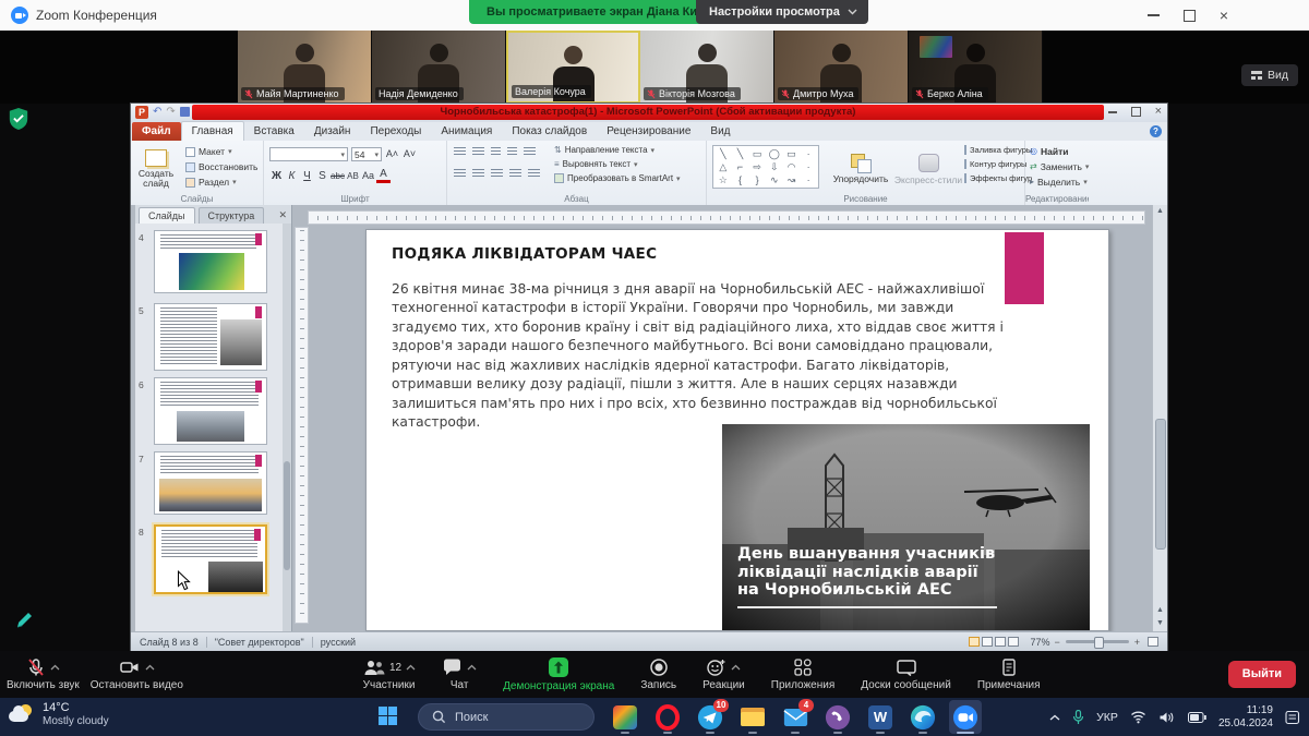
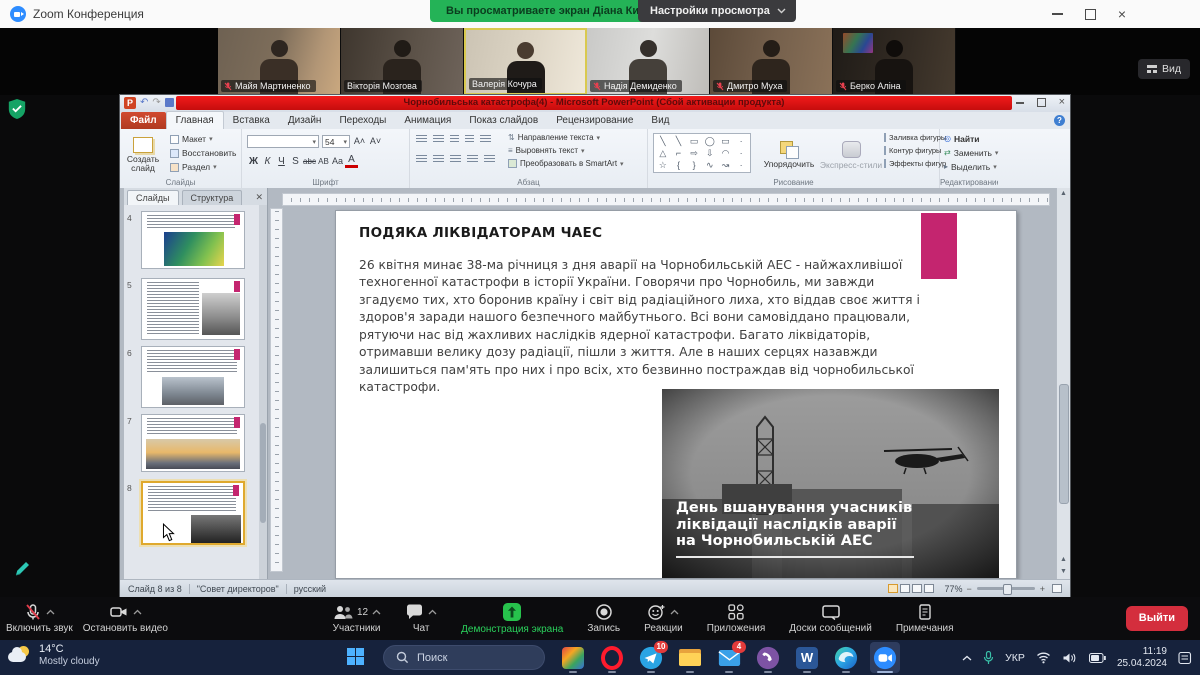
  Zoom Конференция
  Вы просматриваете экран Діана Ки
  Настройки просмотра
  ×
  Майя Мартиненко
- Надія Демиденко
+ Вікторія Мозгова
  Валерія Кочура
- Вікторія Мозгова
+ Надія Демиденко
  Дмитро Муха
  Берко Аліна
  Вид
  P
  ↶
  ↷
- Чорнобильська катастрофа(1) - Microsoft PowerPoint (Сбой активации продукта)
+ Чорнобильська катастрофа(4) - Microsoft PowerPoint (Сбой активации продукта)
  ×
  Файл
  Главная
  Вставка
  Дизайн
  Переходы
  Анимация
  Показ слайдов
  Рецензирование
  Вид
  ?
  Создать слайд
  Макет
  Восстановить
  Раздел
  Слайды
  54
  А˄
  А˅
  Ж
  К
  Ч
  S
  abc
  АВ
  Аа
  А
  Шрифт
  ⇅
  Направление текста
  ≡
  Выровнять текст
  Преобразовать в SmartArt
  Абзац
  ╲
  ╲
  ▭
  ◯
  ▭
  ·
  △
  ⌐
  ⇨
  ⇩
  ◠
  ·
  ☆
  {
  }
  ∿
  ↝
  ·
  Упорядочить
  Экспресс-стили
  Заливка фигуры
  Контур фигуры
  Эффекты фигур
  Рисование
  ◎
  Найти
  ⇄
  Заменить
  ▸
  Выделить
  Редактировани
  Слайды
  Структура
  ✕
  4
  5
  6
  7
  8
  ПОДЯКА ЛІКВІДАТОРАМ ЧАЕС
  26 квітня минає 38-ма річниця з дня аварії на Чорнобильській АЕС - найжахливішої техногенної катастрофи в історії України. Говорячи про Чорнобиль, ми завжди згадуємо тих, хто боронив країну і світ від радіаційного лиха, хто віддав своє життя і здоров'я заради нашого безпечного майбутнього. Всі вони самовіддано працювали, рятуючи нас від жахливих наслідків ядерної катастрофи. Багато ліквідаторів, отримавши велику дозу радіації, пішли з життя. Але в наших серцях назавжди залишиться пам'ять про них і про всіх, хто безвинно постраждав від чорнобильської катастрофи.
  День вшанування учасників ліквідації наслідків аварії на Чорнобильській АЕС
  Слайд 8 из 8
  "Совет директоров"
  русский
  77%
  −
  +
  Включить звук
  Остановить видео
  12
  Участники
  Чат
  Демонстрация экрана
  Запись
  Реакции
  Приложения
  Доски сообщений
  Примечания
  Выйти
  14°C
  Mostly cloudy
  Поиск
  10
  4
  W
  УКР
  11:19
  25.04.2024
